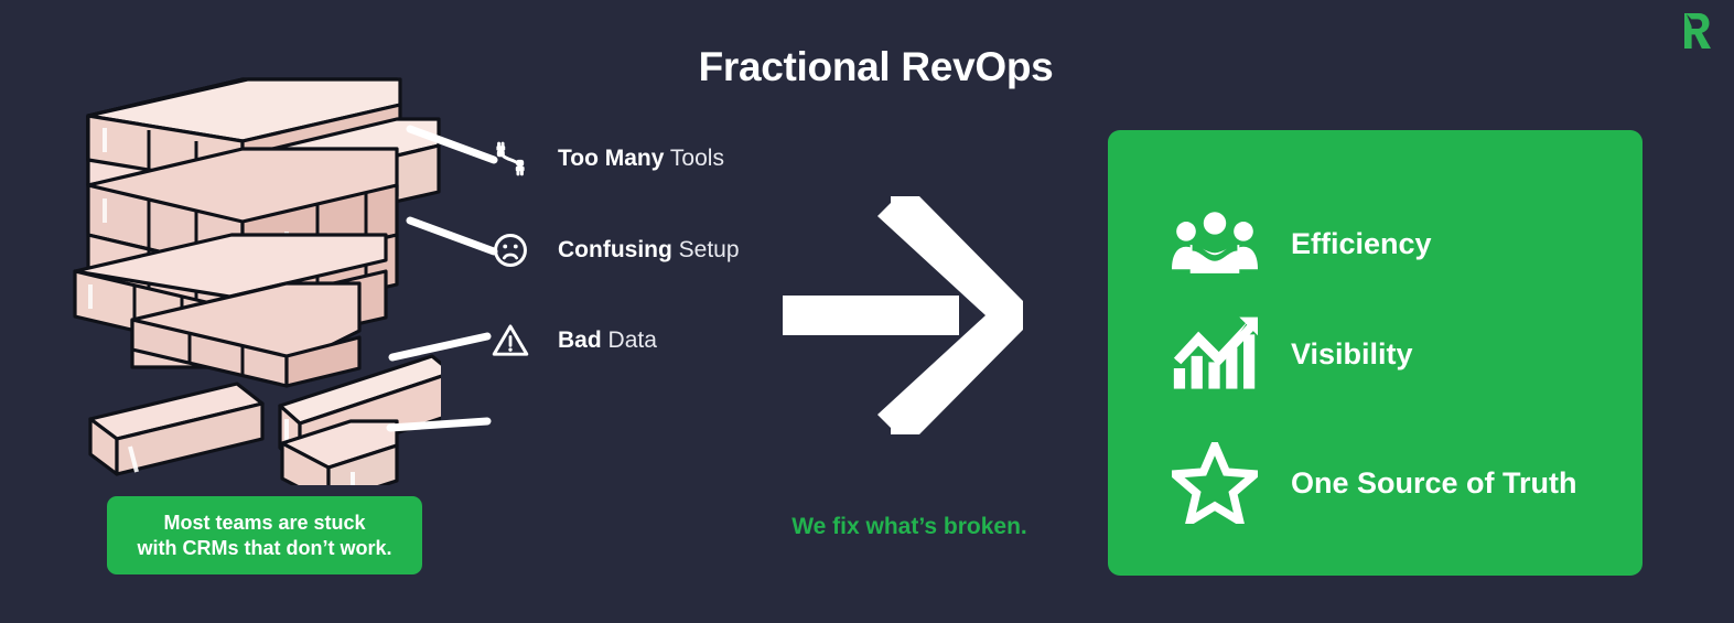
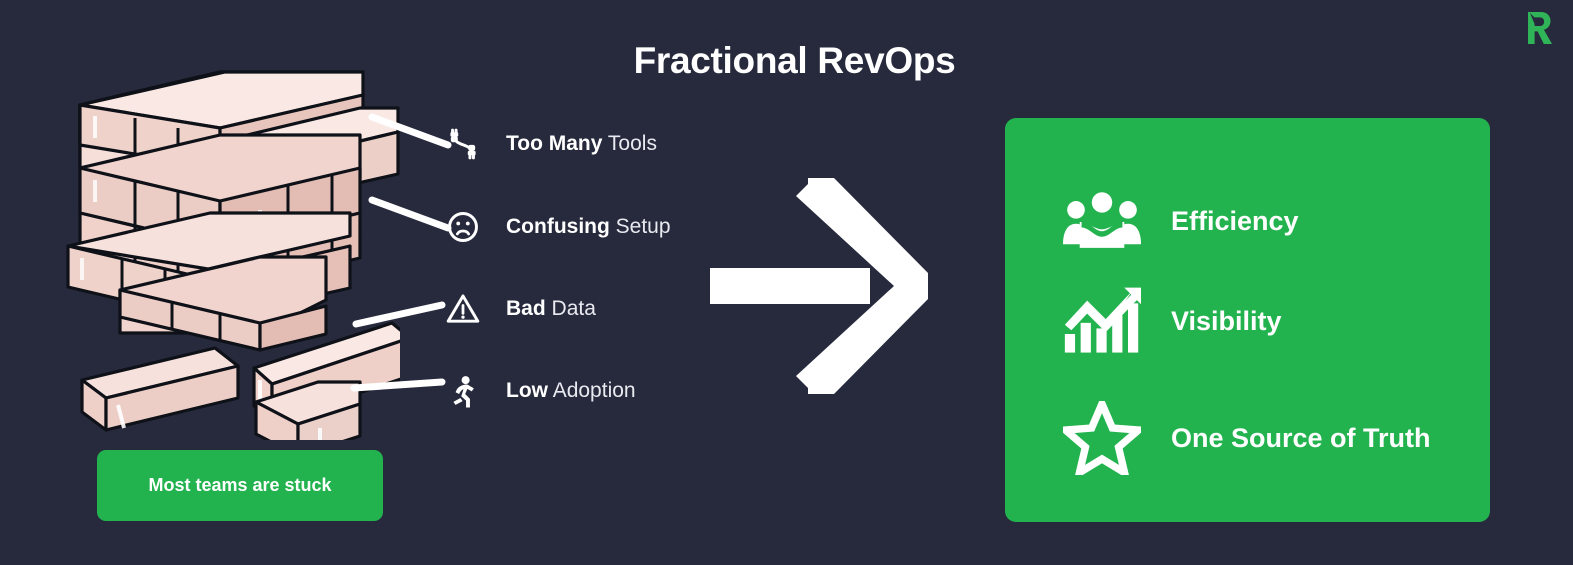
  Fractional RevOps
  Too Many Tools
  Confusing Setup
  Bad Data
+ Low Adoption
  Most teams are stuck
- with CRMs that don’t work.
- We fix what’s broken.
  Efficiency
  Visibility
  One Source of Truth
